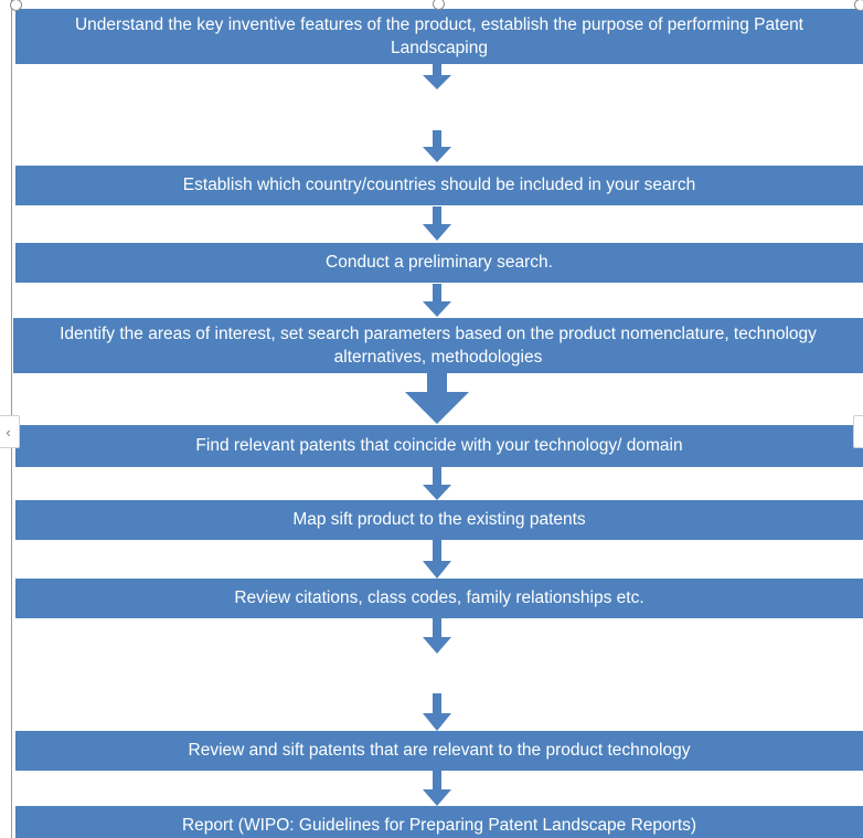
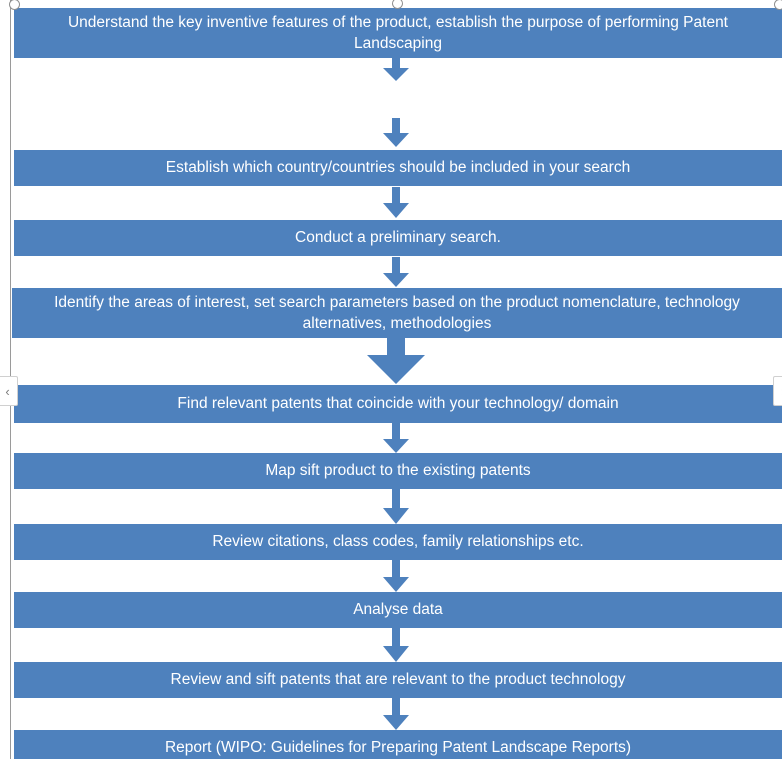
  Understand the key inventive features of the product, establish the purpose of performing Patent Landscaping
  Establish which country/countries should be included in your search
  Conduct a preliminary search.
  Identify the areas of interest, set search parameters based on the product nomenclature, technology alternatives, methodologies
  Find relevant patents that coincide with your technology/ domain
  Map sift product to the existing patents
  Review citations, class codes, family relationships etc.
+ Analyse data
  Review and sift patents that are relevant to the product technology
  Report (WIPO: Guidelines for Preparing Patent Landscape Reports)
  ‹
